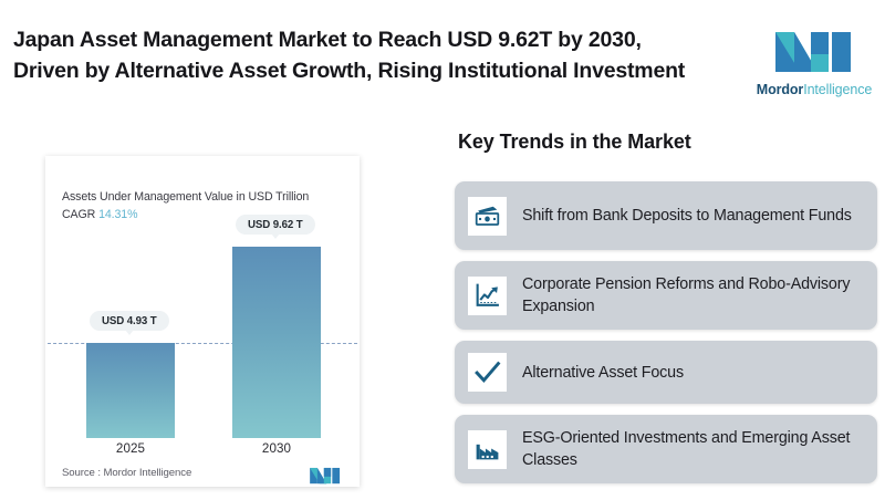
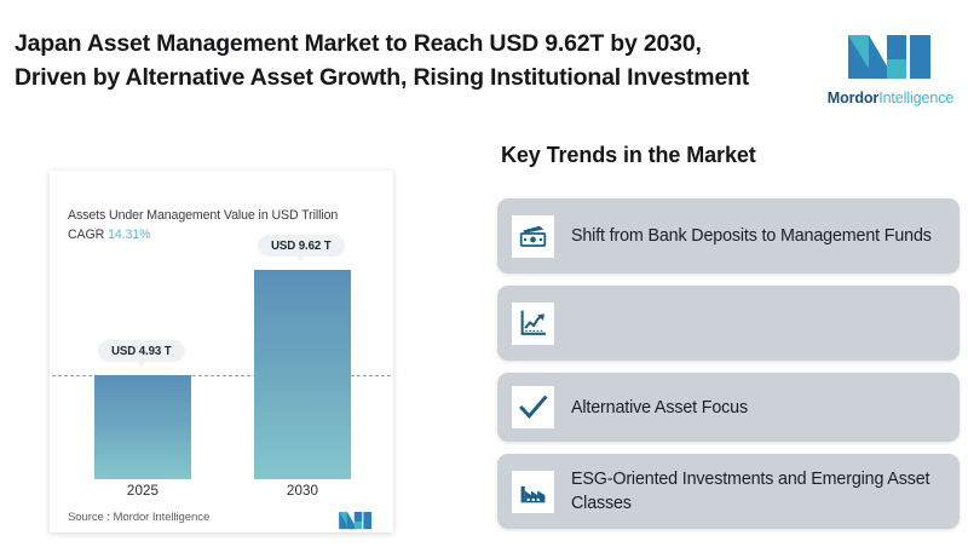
  Japan Asset Management Market to Reach USD 9.62T by 2030,
  Driven by Alternative Asset Growth, Rising Institutional Investment
  MordorIntelligence
  Assets Under Management Value in USD Trillion
  CAGR 14.31%
  USD 4.93 T
  USD 9.62 T
  2025
  2030
  Source : Mordor Intelligence
  Key Trends in the Market
  Shift from Bank Deposits to Management Funds
- Corporate Pension Reforms and Robo-Advisory Expansion
  Alternative Asset Focus
  ESG-Oriented Investments and Emerging Asset Classes
